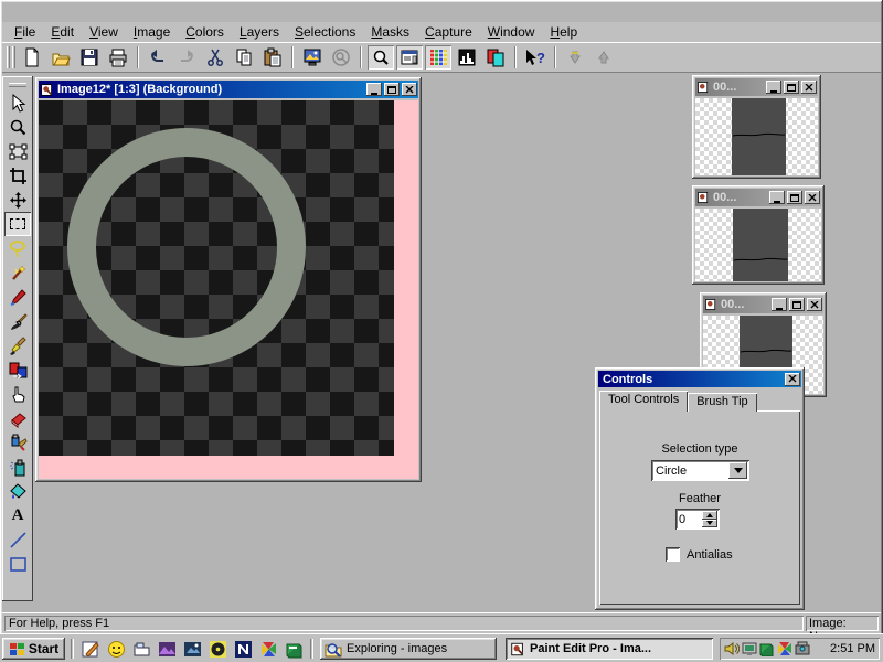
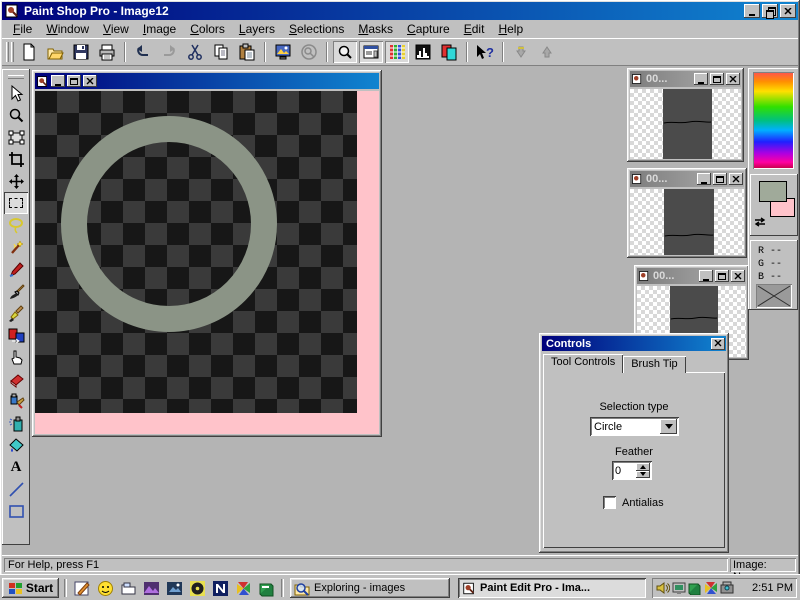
+ Paint Shop Pro - Image12
  File
- Edit
+ Window
  View
  Image
  Colors
  Layers
  Selections
  Masks
  Capture
- Window
+ Edit
  Help
  ?
  A
- Image12* [1:3] (Background)
  00...
  00...
  00...
+ R --
+ G --
+ B --
  Controls
  Tool Controls
  Brush Tip
  Selection type
  Circle
  Feather
  0
  Antialias
  For Help, press F1
  Start
  Exploring - images
  Paint Edit Pro - Ima...
  2:51 PM
